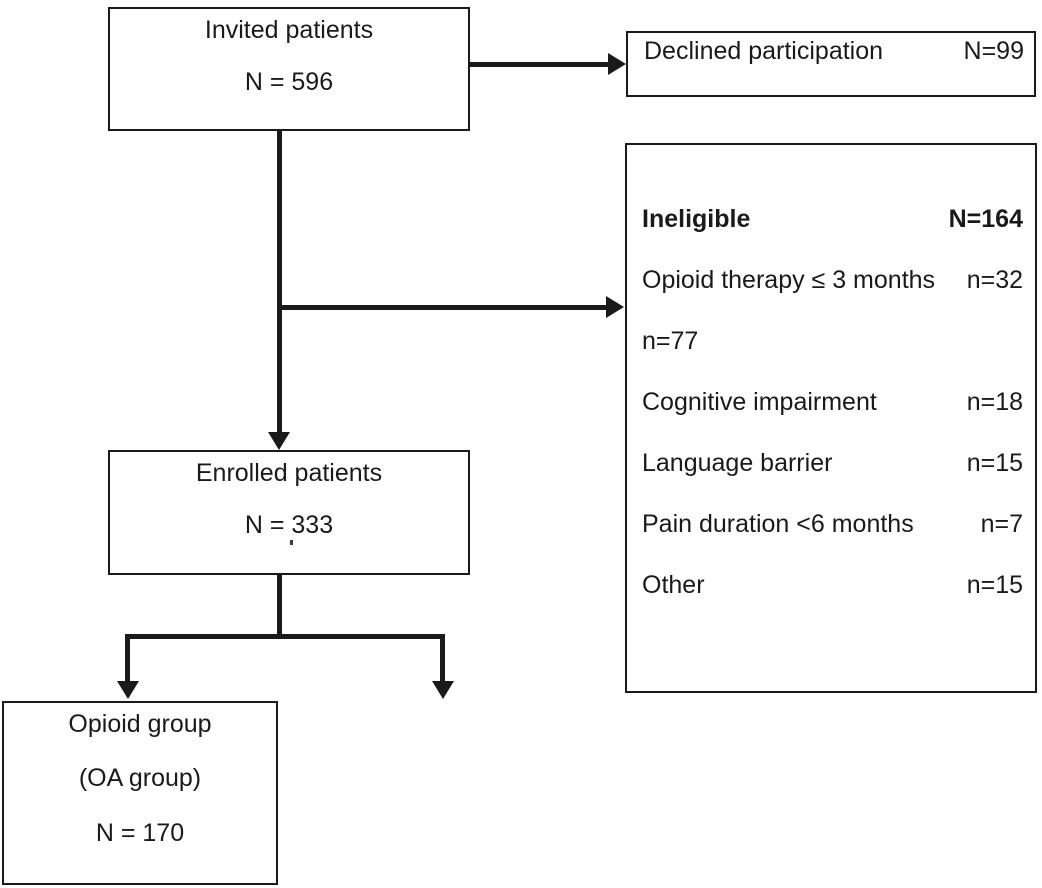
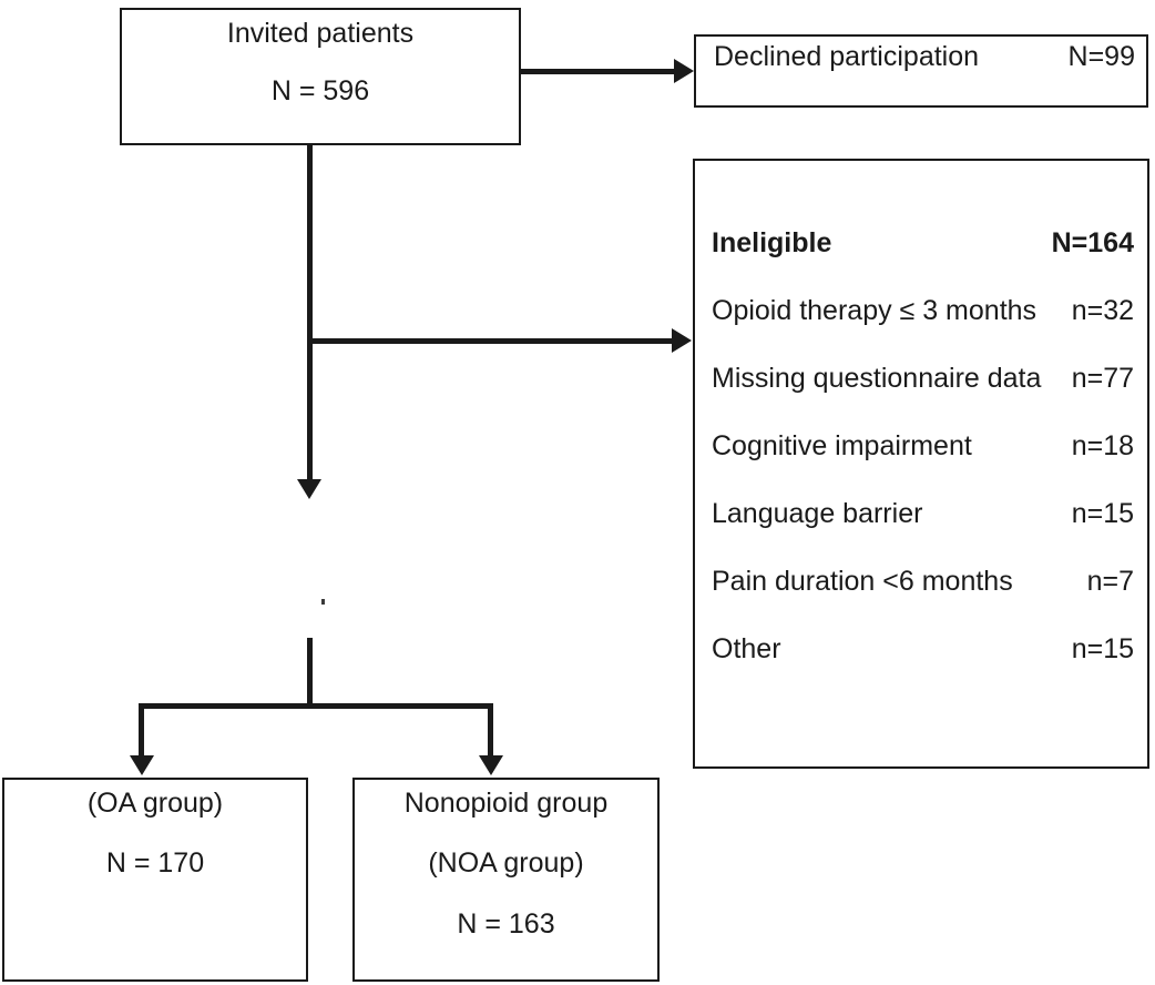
  Invited patients
  N = 596
  Declined participation
  N=99
  Ineligible
  N=164
  Opioid therapy ≤ 3 months
  n=32
+ Missing questionnaire data
  n=77
  Cognitive impairment
  n=18
  Language barrier
  n=15
  Pain duration <6 months
  n=7
  Other
  n=15
- Enrolled patients
- N = 333
- Opioid group
  (OA group)
  N = 170
+ Nonopioid group
+ (NOA group)
+ N = 163
